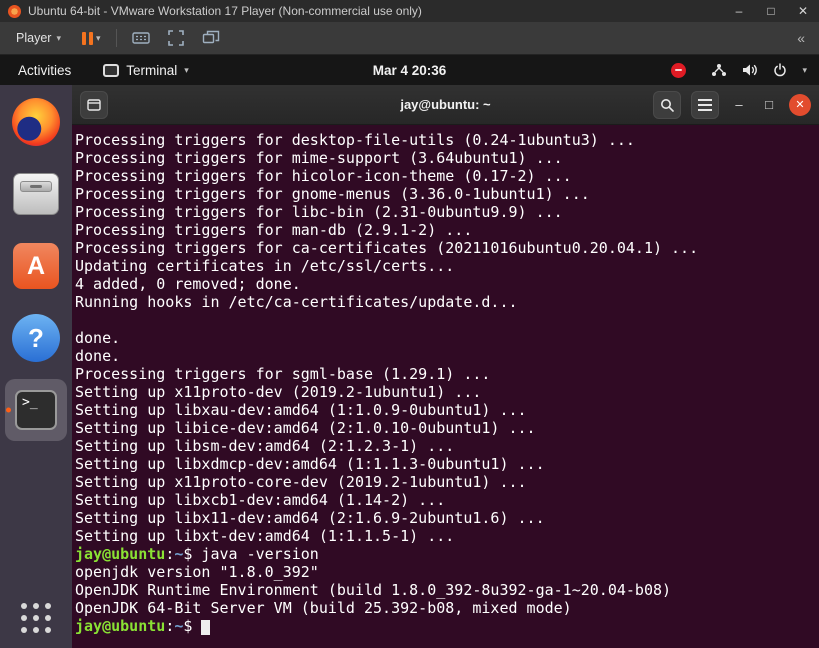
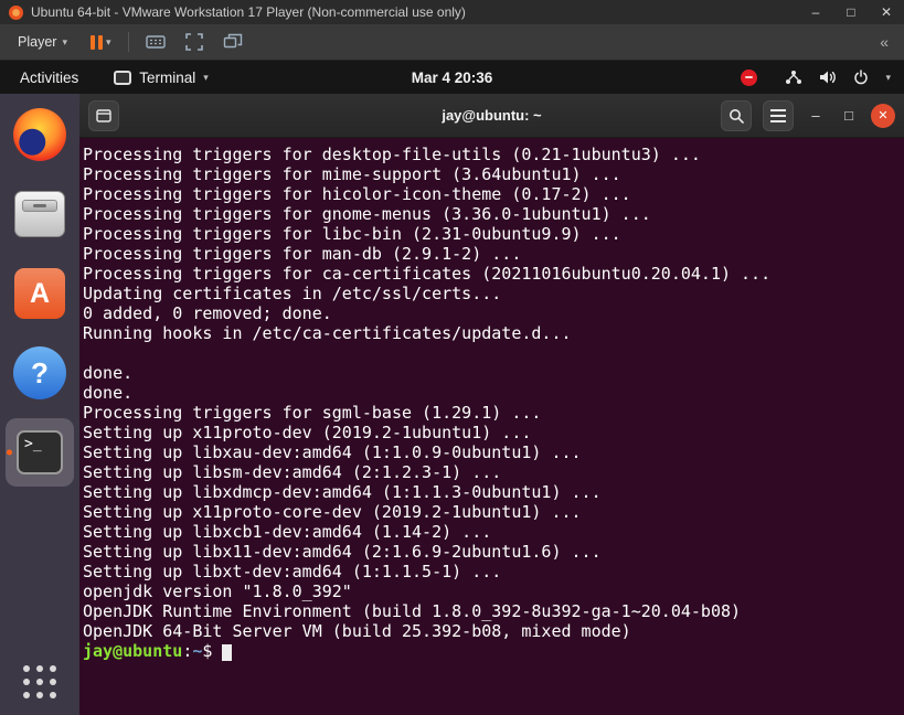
  Ubuntu 64-bit - VMware Workstation 17 Player (Non-commercial use only)
  –
  □
  ✕
  Player
  ▾
  ▾
  «
  Activities
  Terminal
  ▾
  Mar 4 20:36
  ▾
  A
  ?
  >_
  jay@ubuntu: ~
  –
  □
  ✕
- Processing triggers for desktop-file-utils (0.24-1ubuntu3) ...
+ Processing triggers for desktop-file-utils (0.21-1ubuntu3) ...
  Processing triggers for mime-support (3.64ubuntu1) ...
  Processing triggers for hicolor-icon-theme (0.17-2) ...
  Processing triggers for gnome-menus (3.36.0-1ubuntu1) ...
  Processing triggers for libc-bin (2.31-0ubuntu9.9) ...
  Processing triggers for man-db (2.9.1-2) ...
  Processing triggers for ca-certificates (20211016ubuntu0.20.04.1) ...
  Updating certificates in /etc/ssl/certs...
- 4 added, 0 removed; done.
+ 0 added, 0 removed; done.
  Running hooks in /etc/ca-certificates/update.d...
  done.
  done.
  Processing triggers for sgml-base (1.29.1) ...
  Setting up x11proto-dev (2019.2-1ubuntu1) ...
  Setting up libxau-dev:amd64 (1:1.0.9-0ubuntu1) ...
- Setting up libice-dev:amd64 (2:1.0.10-0ubuntu1) ...
  Setting up libsm-dev:amd64 (2:1.2.3-1) ...
  Setting up libxdmcp-dev:amd64 (1:1.1.3-0ubuntu1) ...
  Setting up x11proto-core-dev (2019.2-1ubuntu1) ...
  Setting up libxcb1-dev:amd64 (1.14-2) ...
  Setting up libx11-dev:amd64 (2:1.6.9-2ubuntu1.6) ...
  Setting up libxt-dev:amd64 (1:1.1.5-1) ...
- jay@ubuntu:~$ java -version
  openjdk version "1.8.0_392"
  OpenJDK Runtime Environment (build 1.8.0_392-8u392-ga-1~20.04-b08)
  OpenJDK 64-Bit Server VM (build 25.392-b08, mixed mode)
  jay@ubuntu:~$
